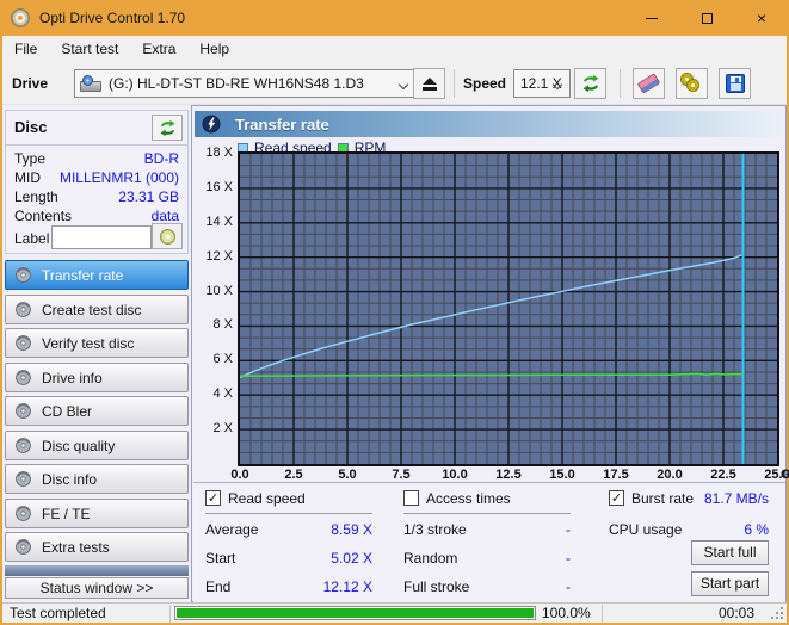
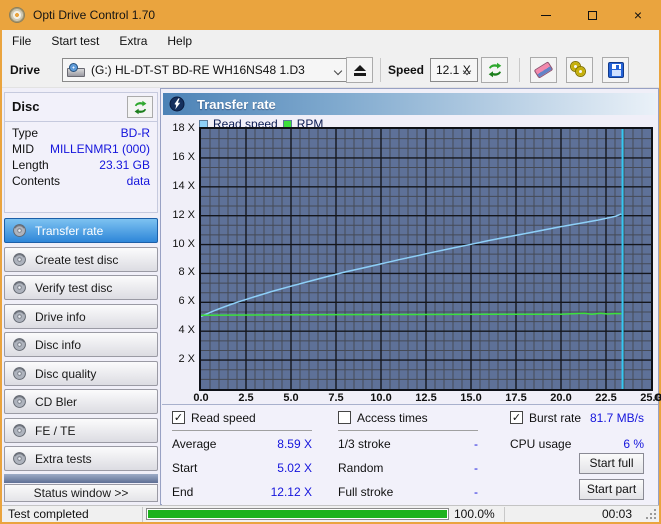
  Opti Drive Control 1.70
  ×
  File
  Start test
  Extra
  Help
  Drive
  (G:) HL-DT-ST BD-RE WH16NS48 1.D3
  Speed
  12.1 X
  Disc
  Type
  BD-R
  MID
  MILLENMR1 (000)
  Length
  23.31 GB
  Contents
  data
- Label
  Transfer rate
  Create test disc
  Verify test disc
  Drive info
- CD Bler
+ Disc info
  Disc quality
- Disc info
+ CD Bler
  FE / TE
  Extra tests
  Status window >>
  Transfer rate
  Read speed
  RPM
  2 X
  4 X
  6 X
  8 X
  10 X
  12 X
  14 X
  16 X
  18 X
  0.0
  2.5
  5.0
  7.5
  10.0
  12.5
  15.0
  17.5
  20.0
  22.5
  25.0
  Read speed
  Average
  8.59 X
  Start
  5.02 X
  End
  12.12 X
  Access times
  1/3 stroke
  -
  Random
  -
  Full stroke
  -
  Burst rate
  81.7 MB/s
  CPU usage
  6 %
  Start full
  Start part
  Test completed
  100.0%
  00:03
